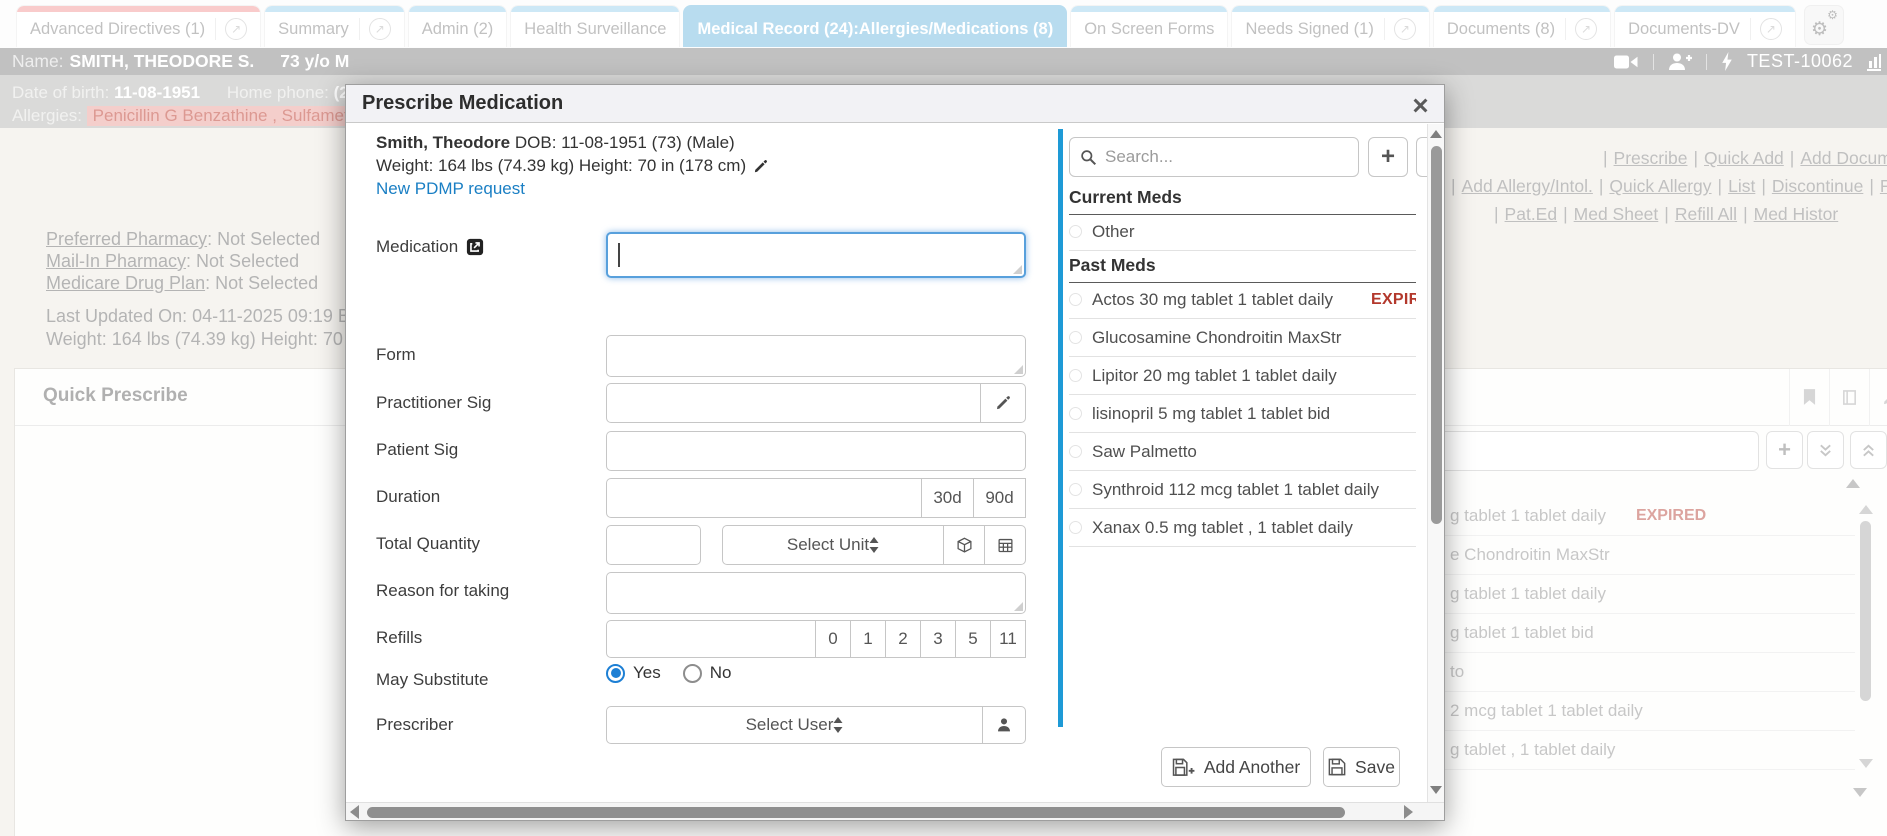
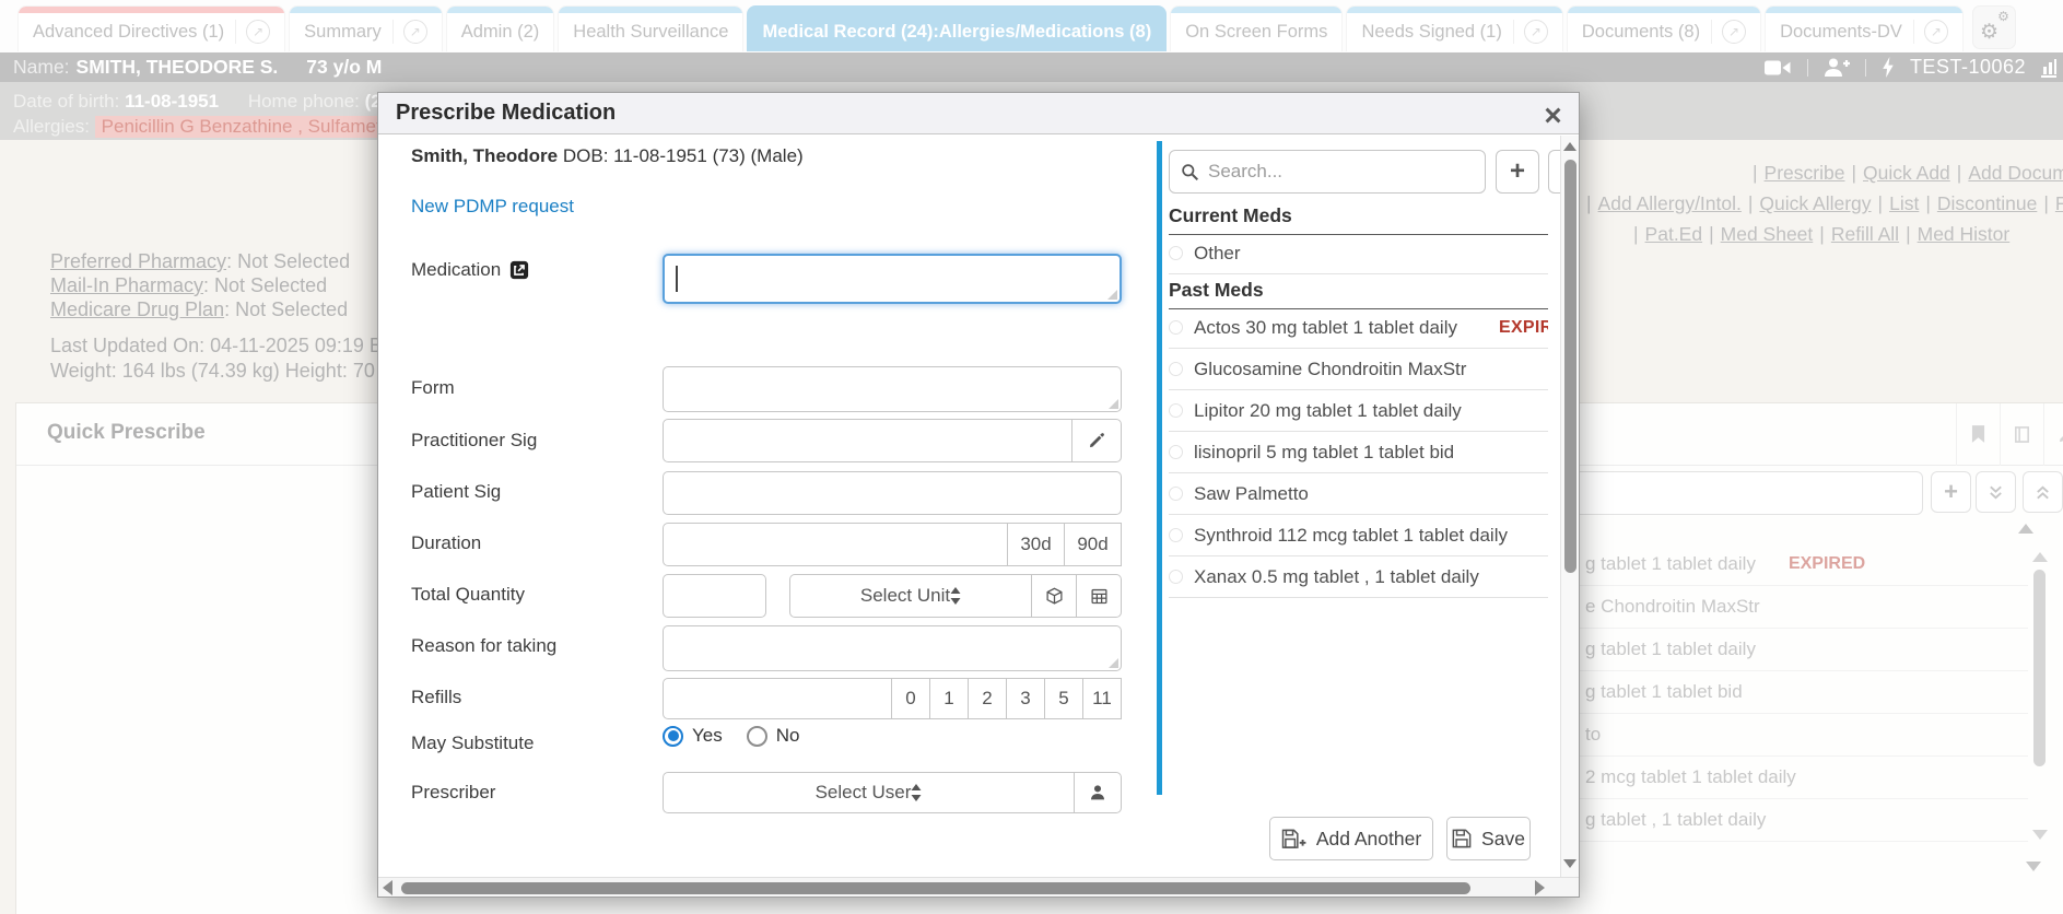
  Advanced Directives (1)
  ↗
  Summary
  ↗
  Admin (2)
  Health Surveillance
  Medical Record (24):Allergies/Medications (8)
  On Screen Forms
  Needs Signed (1)
  ↗
  Documents (8)
  ↗
  Documents-DV
  ↗
  ⚙
  ⚙
  Name:
  SMITH, THEODORE S.
  73 y/o M
  TEST-10062
  Penicillin G Benzathine , Sulfame
  Preferred Pharmacy: Not Selected
  Mail-In Pharmacy: Not Selected
  Medicare Drug Plan: Not Selected
  Last Updated On: 04-11-2025 09:19 B
  Weight: 164 lbs (74.39 kg) Height: 70
  Prescribe Quick Add Add Docum
  Add Allergy/Intol. Quick Allergy List Discontinue F
  Pat.Ed Med Sheet Refill All Med Histor
  Quick Prescribe
  +
  g tablet 1 tablet daily
  EXPIRED
  e Chondroitin MaxStr
  g tablet 1 tablet daily
  g tablet 1 tablet bid
  to
  2 mcg tablet 1 tablet daily
  g tablet , 1 tablet daily
  Prescribe Medication
  Smith, Theodore DOB: 11-08-1951 (73) (Male)
- Weight: 164 lbs (74.39 kg) Height: 70 in (178 cm)
  New PDMP request
  Medication
  Form
  Practitioner Sig
  Patient Sig
  Duration
  Total Quantity
  Reason for taking
  Refills
  May Substitute
  Prescriber
  30d
  90d
  Select Unit
  0
  1
  2
  3
  5
  11
  Yes
  No
  Select User
  Search...
  +
  Current Meds
  Other
  Past Meds
  Actos 30 mg tablet 1 tablet daily
  EXPIR
  Glucosamine Chondroitin MaxStr
  Lipitor 20 mg tablet 1 tablet daily
  lisinopril 5 mg tablet 1 tablet bid
  Saw Palmetto
  Synthroid 112 mcg tablet 1 tablet daily
  Xanax 0.5 mg tablet , 1 tablet daily
  Add Another
  Save
